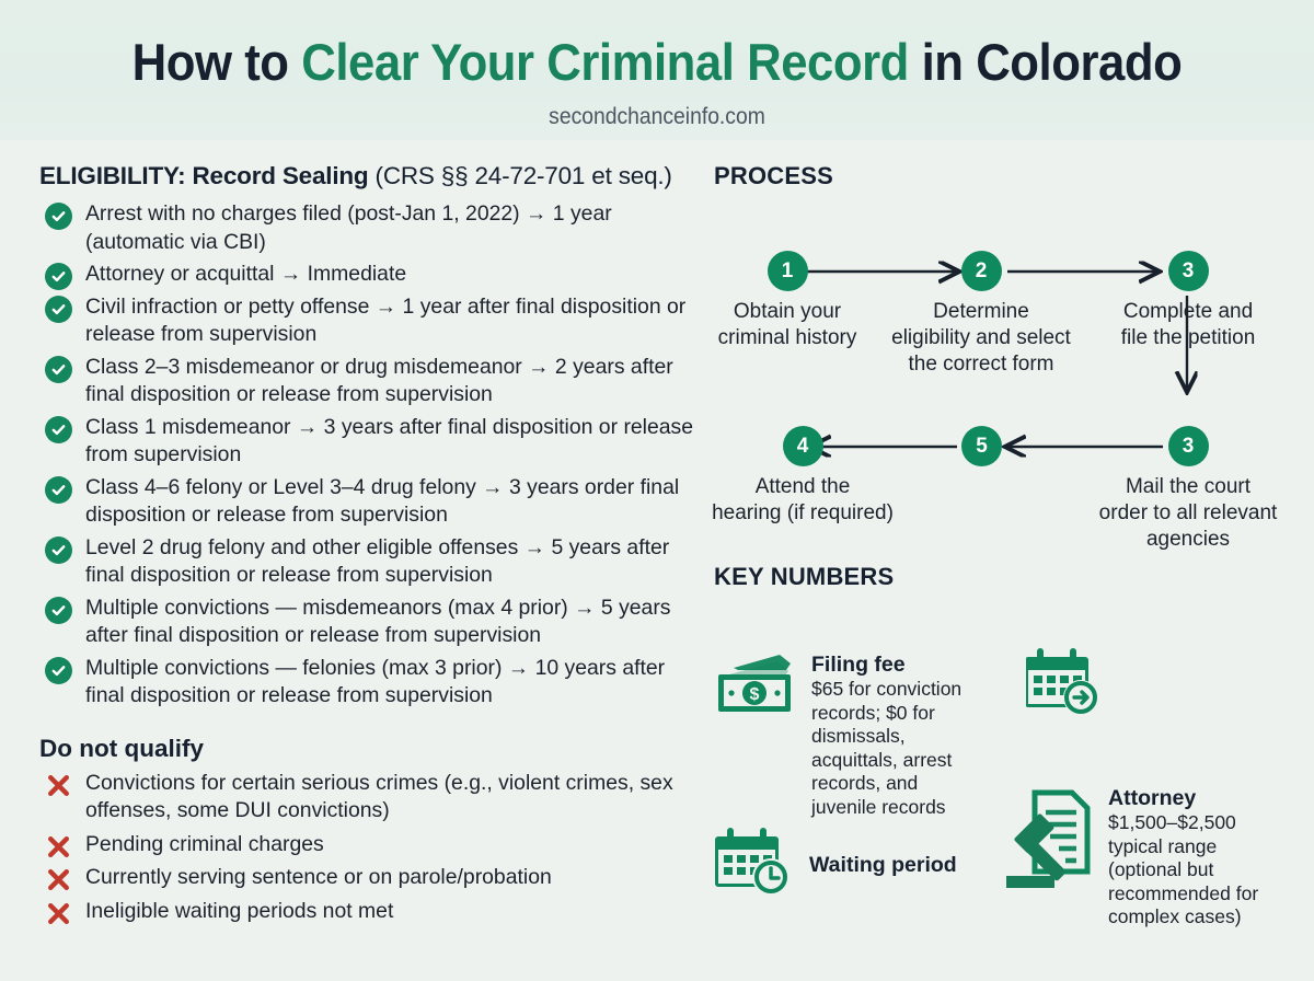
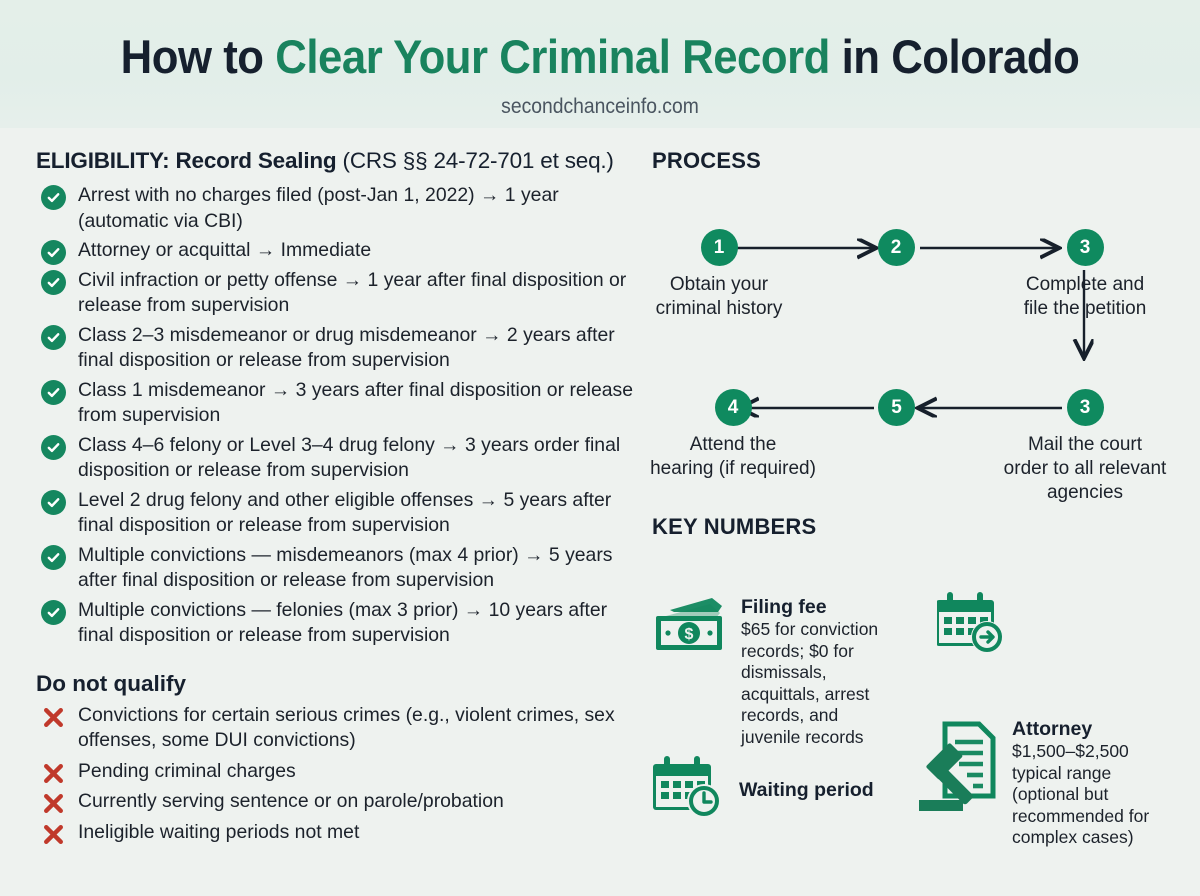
  How to Clear Your Criminal Record in Colorado
  secondchanceinfo.com
  ELIGIBILITY: Record Sealing (CRS §§ 24-72-701 et seq.)
  Arrest with no charges filed (post-Jan 1, 2022) → 1 year (automatic via CBI)
  Attorney or acquittal → Immediate
  Civil infraction or petty offense → 1 year after final disposition or release from supervision
  Class 2–3 misdemeanor or drug misdemeanor → 2 years after final disposition or release from supervision
  Class 1 misdemeanor → 3 years after final disposition or release from supervision
  Class 4–6 felony or Level 3–4 drug felony → 3 years order final disposition or release from supervision
  Level 2 drug felony and other eligible offenses → 5 years after final disposition or release from supervision
  Multiple convictions — misdemeanors (max 4 prior) → 5 years after final disposition or release from supervision
  Multiple convictions — felonies (max 3 prior) → 10 years after final disposition or release from supervision
  Do not qualify
  Convictions for certain serious crimes (e.g., violent crimes, sex offenses, some DUI convictions)
  Pending criminal charges
  Currently serving sentence or on parole/probation
  Ineligible waiting periods not met
  PROCESS
  1
  Obtain your
  criminal history
  2
- Determine
- eligibility and select
- the correct form
  3
  Complete and
  file the petition
  3
  Mail the court
  order to all relevant
  agencies
  5
  4
  Attend the
  hearing (if required)
  KEY NUMBERS
  $
  Filing fee
  $65 for conviction records; $0 for dismissals, acquittals, arrest records, and juvenile records
  Waiting period
  Attorney
  $1,500–$2,500 typical range (optional but recommended for complex cases)
